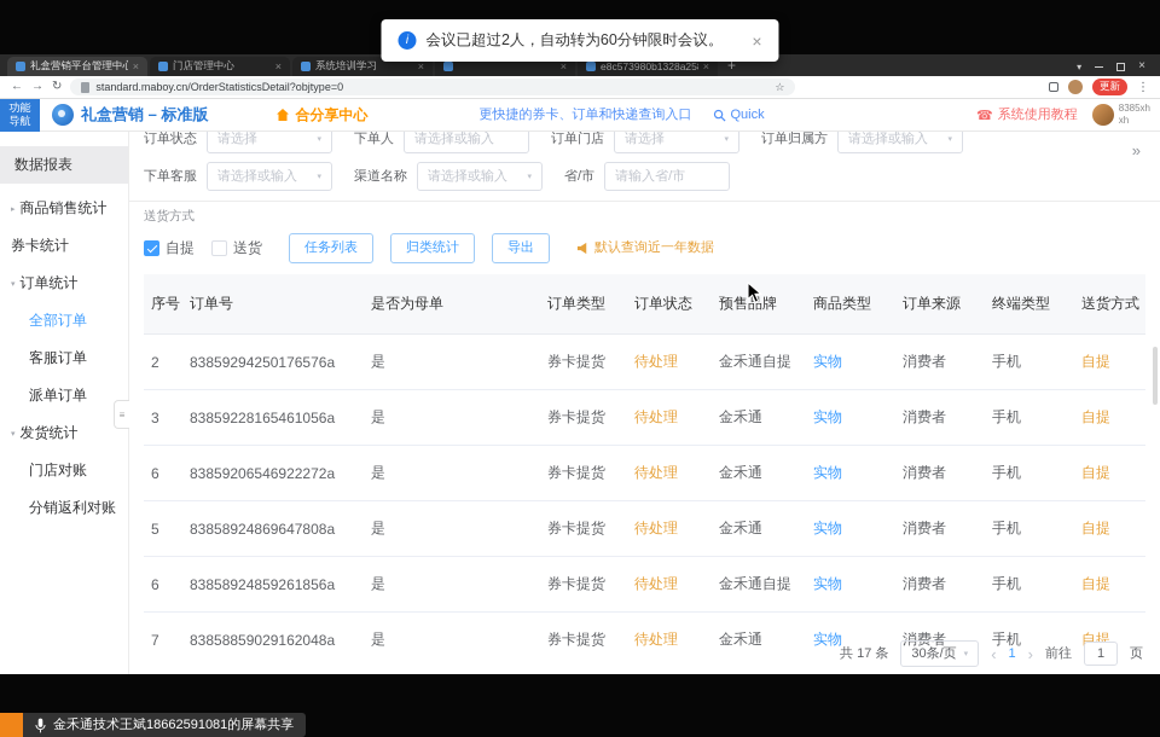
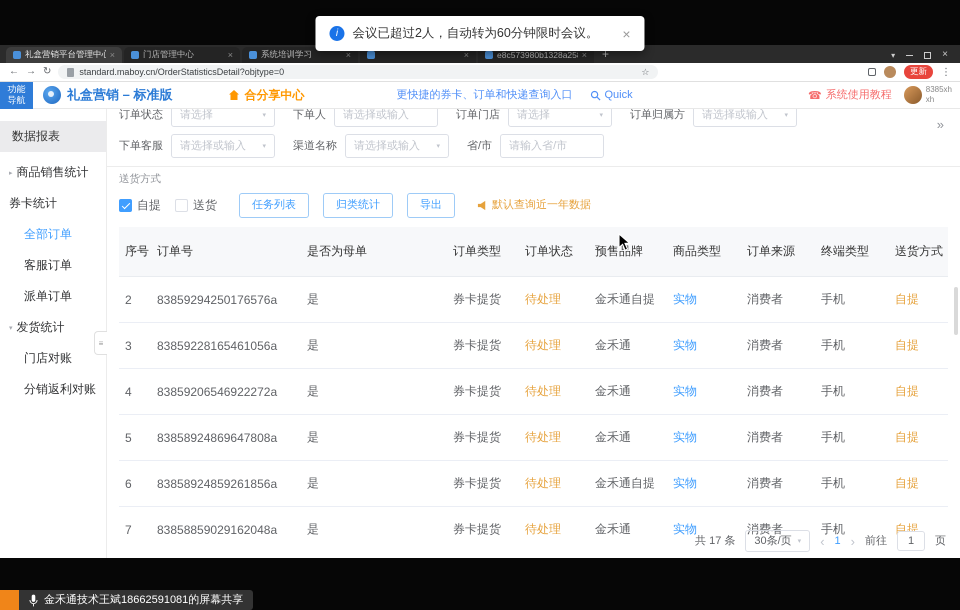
  礼盒营销平台管理中
  ×
  门店管理中心
  ×
  系统培训学习
  ×
  ×
  ×
  +
  ▾
  ×
  ←
  →
  ↻
  standard.maboy.cn/OrderStatisticsDetail?objtype=0
  ☆
  更新
  ⋮
  功能
  导航
  礼盒营销 – 标准版
  合分享中心
  更快捷的券卡、订单和快递查询入口
  Quick
  ☎
  系统使用教程
  8385xh
  xh
  数据报表
  商品销售统计
  券卡统计
- 订单统计
  全部订单
  客服订单
  派单订单
  发货统计
  门店对账
  分销返利对账
  ≡
  订单状态
  请选择
  下单人
  请选择或输入
  订单门店
  请选择
  订单归属方
  请选择或输入
  下单客服
  请选择或输入
  渠道名称
  请选择或输入
  省/市
  请输入省/市
  »
  送货方式
  自提
  送货
  任务列表
  归类统计
  导出
  默认查询近一年数据
  序号	订单号	是否为母单	订单类型	订单状态	预售品牌	商品类型	订单来源	终端类型	送货方式
  2	83859294250176576a	是	券卡提货	待处理	金禾通自提	实物	消费者	手机	自提
  3	83859228165461056a	是	券卡提货	待处理	金禾通	实物	消费者	手机	自提
- 6	83859206546922272a	是	券卡提货	待处理	金禾通	实物	消费者	手机	自提
+ 4	83859206546922272a	是	券卡提货	待处理	金禾通	实物	消费者	手机	自提
  5	83858924869647808a	是	券卡提货	待处理	金禾通	实物	消费者	手机	自提
  6	83858924859261856a	是	券卡提货	待处理	金禾通自提	实物	消费者	手机	自提
  7	83858859029162048a	是	券卡提货	待处理	金禾通	实物	消费者	手机	自提
  共 17 条
  30条/页
  ‹
  1
  ›
  前往
  1
  页
  i
  会议已超过2人，自动转为60分钟限时会议。
  ×
  金禾通技术王斌18662591081的屏幕共享
